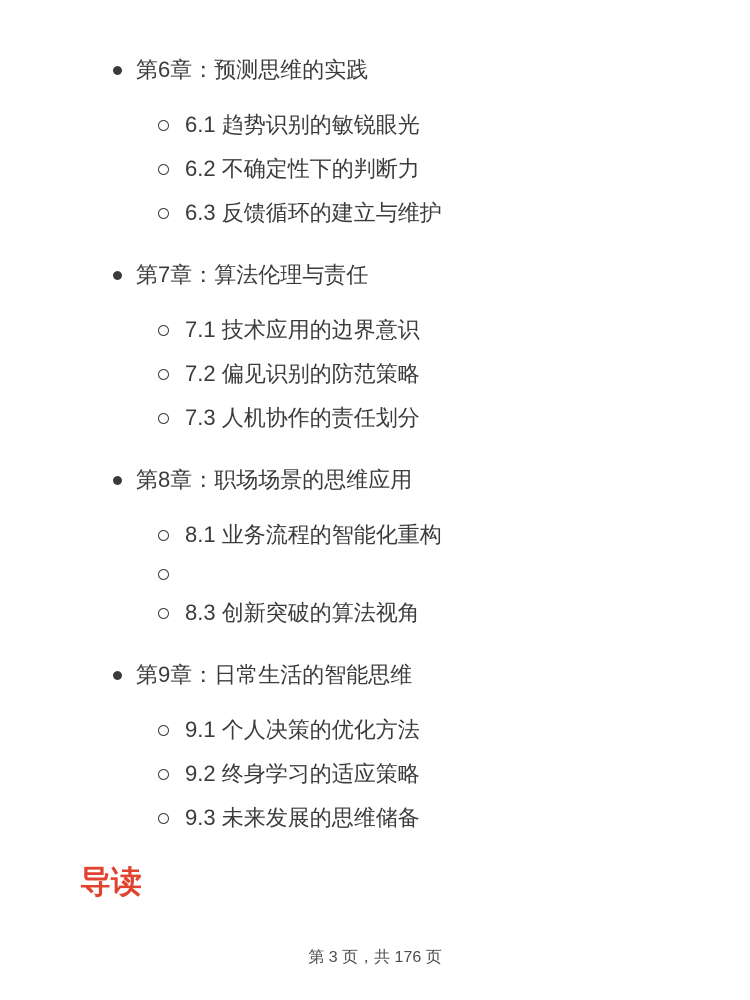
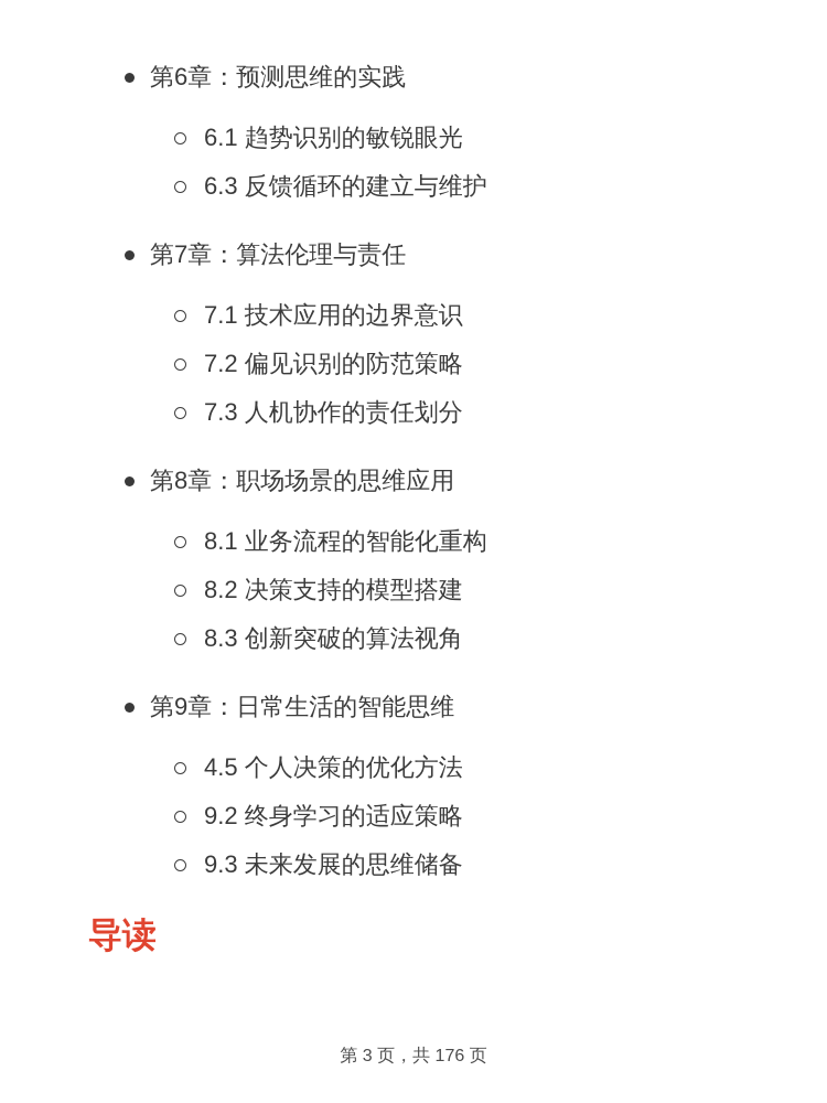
  第6章：预测思维的实践
  6.1 趋势识别的敏锐眼光
- 6.2 不确定性下的判断力
  6.3 反馈循环的建立与维护
  第7章：算法伦理与责任
  7.1 技术应用的边界意识
  7.2 偏见识别的防范策略
  7.3 人机协作的责任划分
  第8章：职场场景的思维应用
  8.1 业务流程的智能化重构
+ 8.2 决策支持的模型搭建
  8.3 创新突破的算法视角
  第9章：日常生活的智能思维
- 9.1 个人决策的优化方法
+ 4.5 个人决策的优化方法
  9.2 终身学习的适应策略
  9.3 未来发展的思维储备
  导读
  第 3 页，共 176 页
